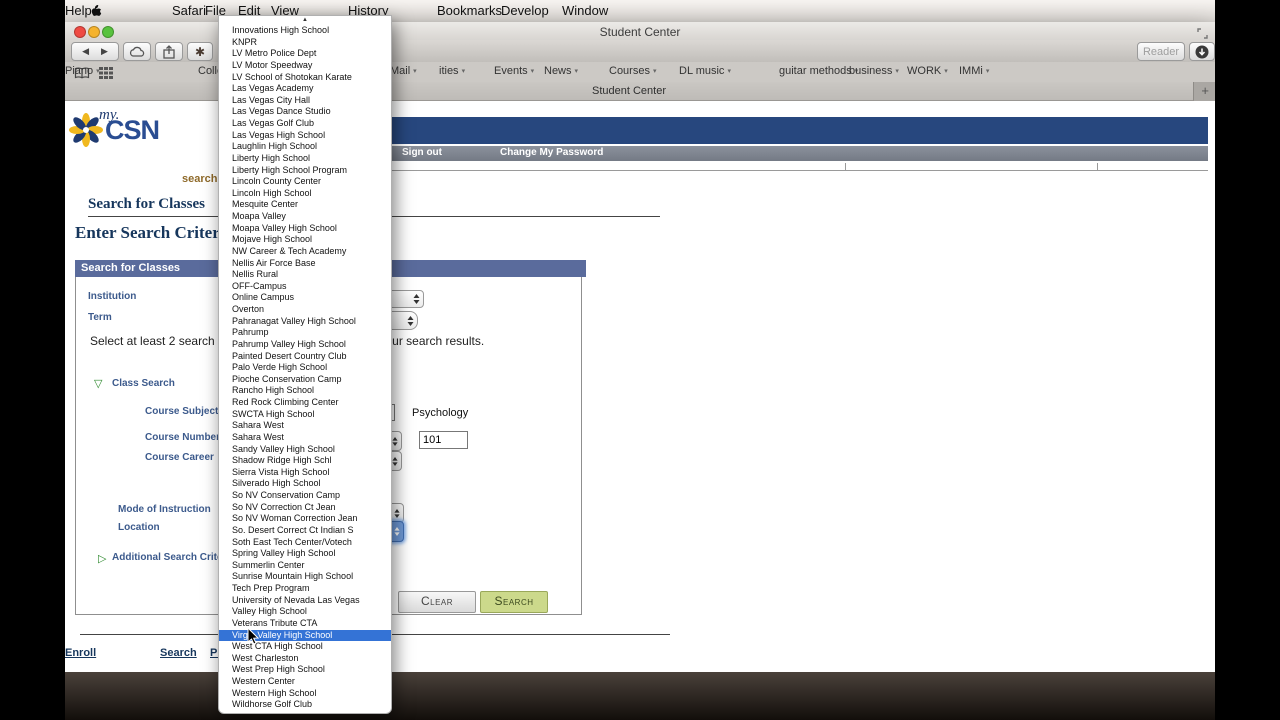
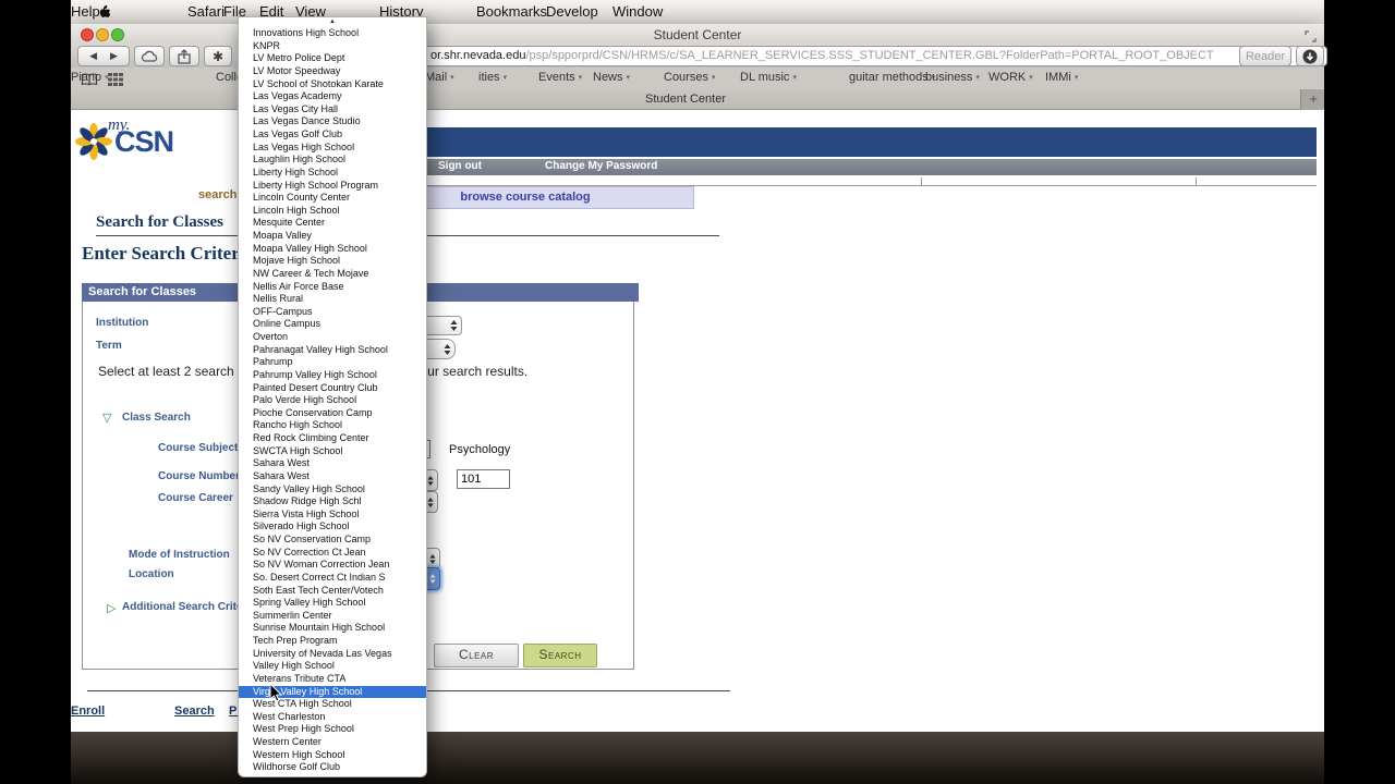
  Safari
  File
  Edit
  View
  History
  Bookmarks
  Develop
  Window
  Help
  Student Center
  ◀
  ▶
  ✱
+ or.shr.nevada.edu/psp/spporprd/CSN/HRMS/c/SA_LEARNER_SERVICES.SSS_STUDENT_CENTER.GBL?FolderPath=PORTAL_ROOT_OBJECT
  Reader
  Mail
  ities
  Events
  News
  Courses
  DL music
  guitar methods
  business
  WORK
  IMMi
  Piano
  Student Center
  +
  my.
  CSN
  Sign out
  Change My Password
  search
+ browse course catalog
  Search for Classes
  Enter Search Criter
  Search for Classes
  Institution
  Term
  ▽
  Class Search
  Course Subject
  Psychology
  Course Numbe
  101
  Course Career
  Mode of Instruction
  Location
  ▷
  Additional Search Crit
  Clear
  Search
  Search
  Enroll
  Innovations High School
  KNPR
  LV Metro Police Dept
  LV Motor Speedway
  LV School of Shotokan Karate
  Las Vegas Academy
  Las Vegas City Hall
  Las Vegas Dance Studio
  Las Vegas Golf Club
  Las Vegas High School
  Laughlin High School
  Liberty High School
  Liberty High School Program
  Lincoln County Center
  Lincoln High School
  Mesquite Center
  Moapa Valley
  Moapa Valley High School
  Mojave High School
- NW Career & Tech Academy
+ NW Career & Tech Mojave
  Nellis Air Force Base
  Nellis Rural
  OFF-Campus
  Online Campus
  Overton
  Pahranagat Valley High School
  Pahrump
  Pahrump Valley High School
  Painted Desert Country Club
  Palo Verde High School
  Pioche Conservation Camp
  Rancho High School
  Red Rock Climbing Center
  SWCTA High School
  Sahara West
  Sahara West
  Sandy Valley High School
  Shadow Ridge High Schl
  Sierra Vista High School
  Silverado High School
  So NV Conservation Camp
  So NV Correction Ct Jean
  So NV Woman Correction Jean
  So. Desert Correct Ct Indian S
  Soth East Tech Center/Votech
  Spring Valley High School
  Summerlin Center
  Sunrise Mountain High School
  Tech Prep Program
  University of Nevada Las Vegas
  Valley High School
  Veterans Tribute CTA
  Virg Valley High School
  West CTA High School
  West Charleston
  West Prep High School
  Western Center
  Western High School
  Wildhorse Golf Club
